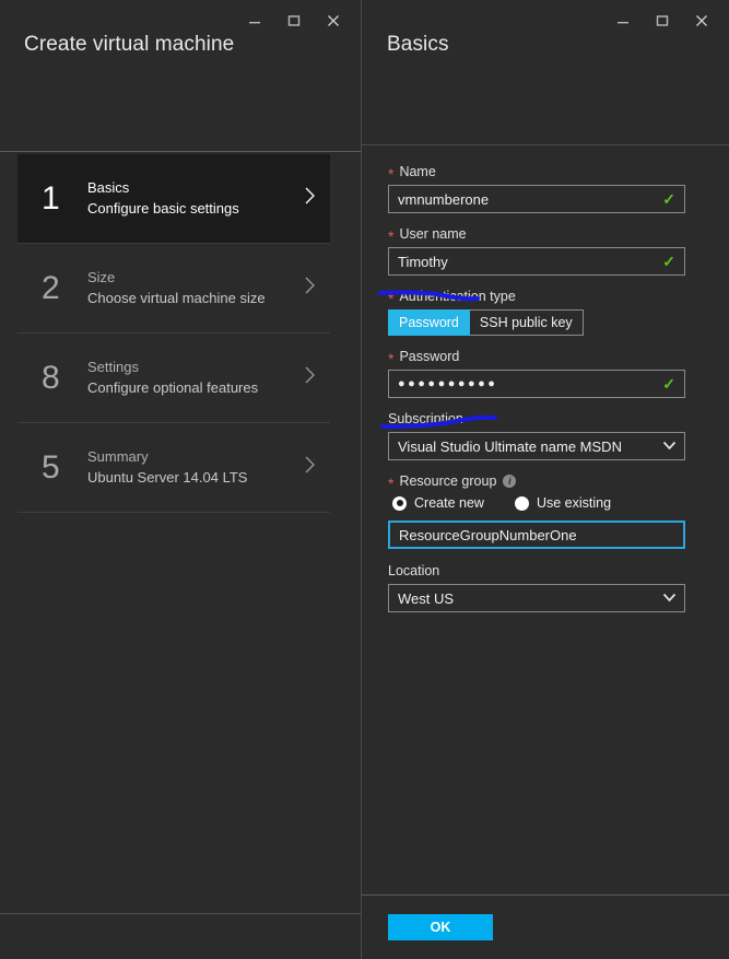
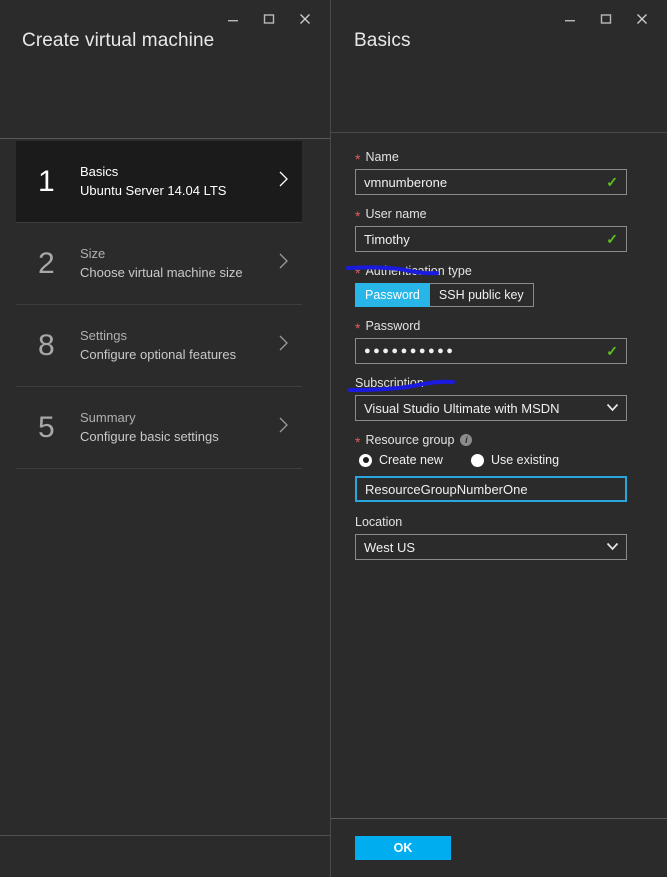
  Create virtual machine
  1
  Basics
- Configure basic settings
+ Ubuntu Server 14.04 LTS
  2
  Size
  Choose virtual machine size
  8
  Settings
  Configure optional features
  5
  Summary
- Ubuntu Server 14.04 LTS
+ Configure basic settings
  Basics
  *
  Name
  vmnumberone
  ✓
  *
  User name
  Timothy
  ✓
  *
  Authetion type
  Password
  SSH public key
  *
  Password
  ●●●●●●●●●●
  ✓
  Subscriptio
- Visual Studio Ultimate name MSDN
+ Visual Studio Ultimate with MSDN
  *
  Resource group
  i
  Create new
  Use existing
  ResourceGroupNumberOne
  Location
  West US
  OK
